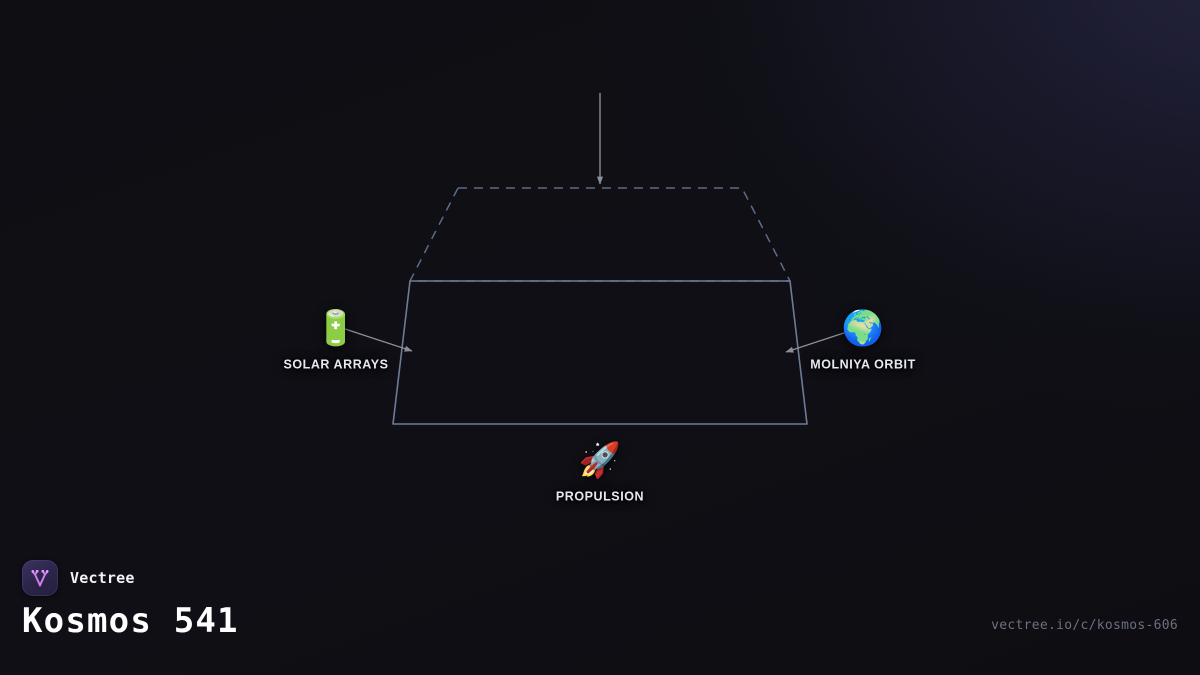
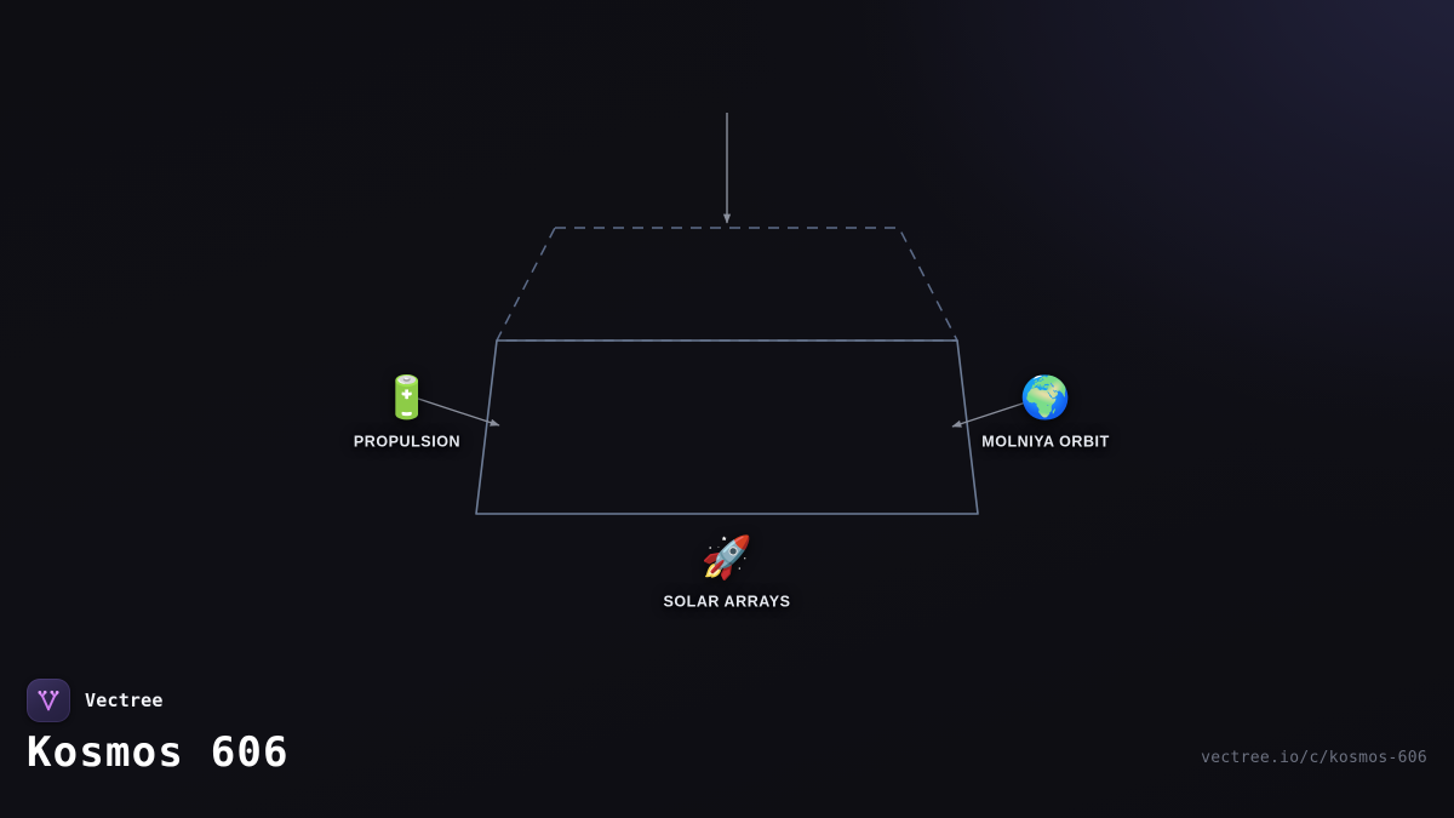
  🔋
- SOLAR ARRAYS
+ PROPULSION
  🌍
  MOLNIYA ORBIT
  🚀
- PROPULSION
+ SOLAR ARRAYS
  Vectree
- Kosmos 541
+ Kosmos 606
  vectree.io/c/kosmos-606
